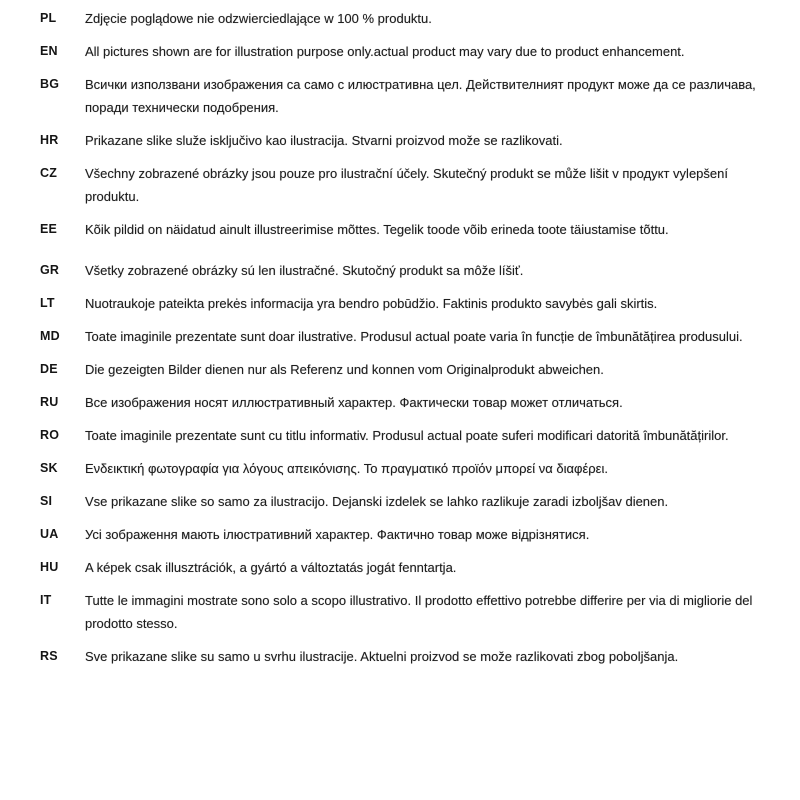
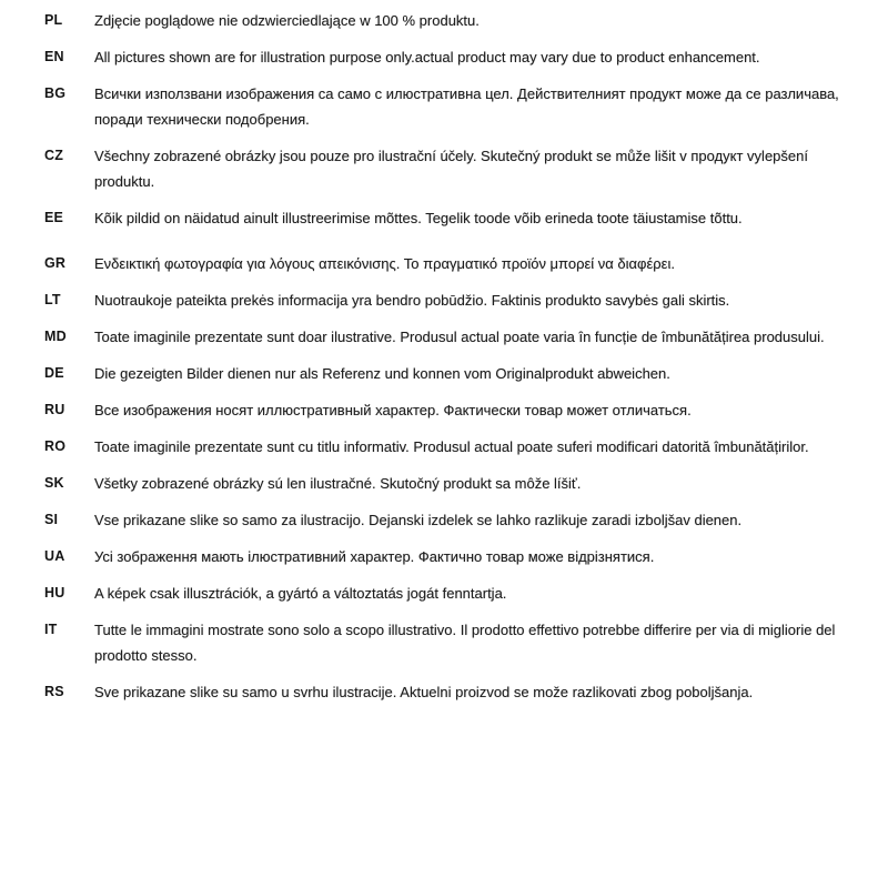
  PL
  Zdjęcie poglądowe nie odzwierciedlające w 100 % produktu.
  EN
  All pictures shown are for illustration purpose only.actual product may vary due to product enhancement.
  BG
  Всички използвани изображения са само с илюстративна цел. Действителният продукт може да се различава, поради технически подобрения.
- HR
- Prikazane slike služe isključivo kao ilustracija. Stvarni proizvod može se razlikovati.
  CZ
  Všechny zobrazené obrázky jsou pouze pro ilustrační účely. Skutečný produkt se může lišit v продукт vylepšení produktu.
  EE
  Kõik pildid on näidatud ainult illustreerimise mõttes. Tegelik toode võib erineda toote täiustamise tõttu.
  GR
- Všetky zobrazené obrázky sú len ilustračné. Skutočný produkt sa môže líšiť.
+ Ενδεικτική φωτογραφία για λόγους απεικόνισης. Το πραγματικό προϊόν μπορεί να διαφέρει.
  LT
  Nuotraukoje pateikta prekės informacija yra bendro pobūdžio. Faktinis produkto savybės gali skirtis.
  MD
  Toate imaginile prezentate sunt doar ilustrative. Produsul actual poate varia în funcție de îmbunătățirea produsului.
  DE
  Die gezeigten Bilder dienen nur als Referenz und konnen vom Originalprodukt abweichen.
  RU
  Все изображения носят иллюстративный характер. Фактически товар может отличаться.
  RO
  Toate imaginile prezentate sunt cu titlu informativ. Produsul actual poate suferi modificari datorită îmbunătățirilor.
  SK
- Ενδεικτική φωτογραφία για λόγους απεικόνισης. Το πραγματικό προϊόν μπορεί να διαφέρει.
+ Všetky zobrazené obrázky sú len ilustračné. Skutočný produkt sa môže líšiť.
  SI
  Vse prikazane slike so samo za ilustracijo. Dejanski izdelek se lahko razlikuje zaradi izboljšav dienen.
  UA
  Усі зображення мають ілюстративний характер. Фактично товар може відрізнятися.
  HU
  A képek csak illusztrációk, a gyártó a változtatás jogát fenntartja.
  IT
  Tutte le immagini mostrate sono solo a scopo illustrativo. Il prodotto effettivo potrebbe differire per via di migliorie del prodotto stesso.
  RS
  Sve prikazane slike su samo u svrhu ilustracije. Aktuelni proizvod se može razlikovati zbog poboljšanja.
